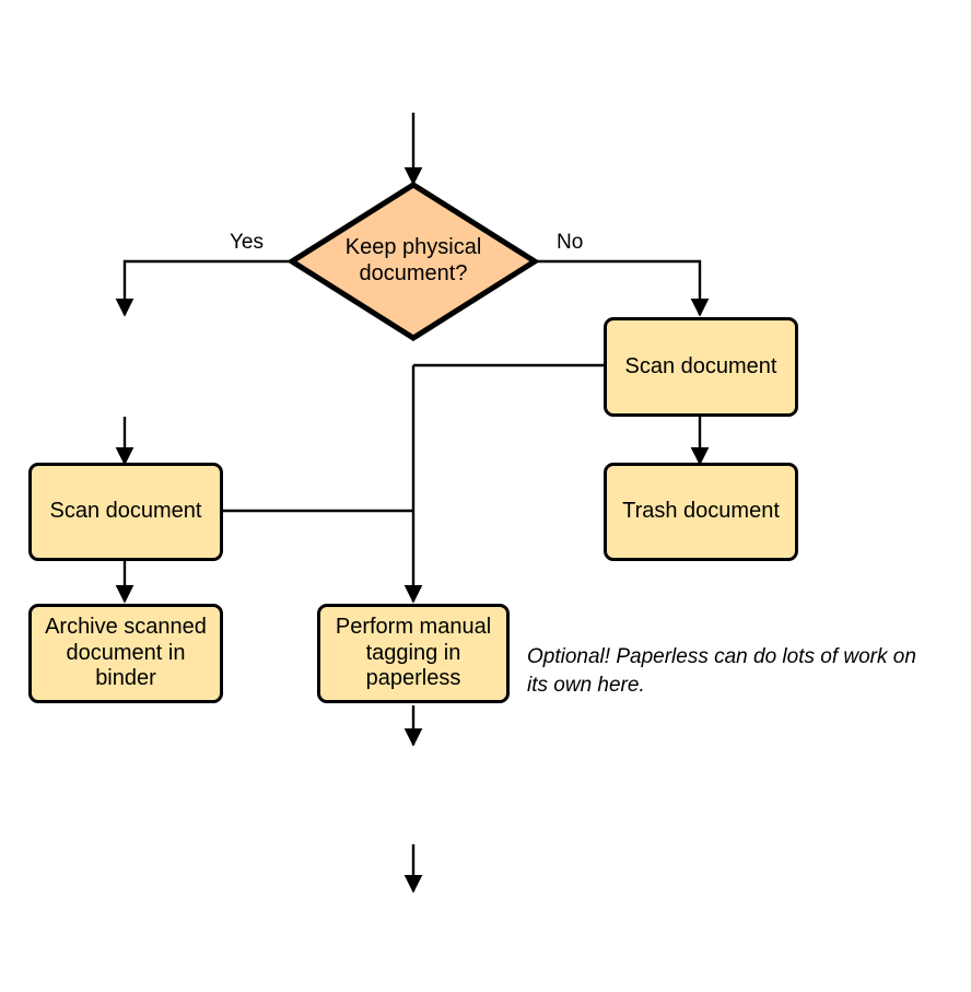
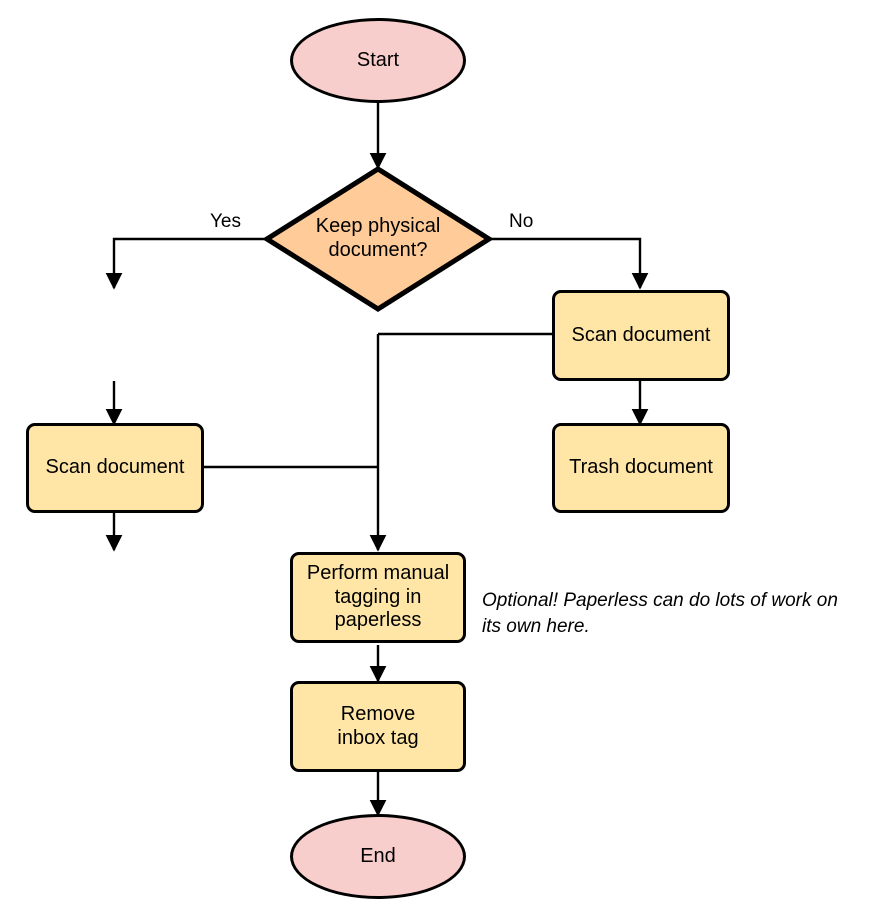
+ Start
  Keep physical
  document?
  Yes
  No
  Scan document
- Archive scanned
- document in
- binder
  Scan document
  Trash document
  Perform manual
  tagging in
  paperless
+ Remove
+ inbox tag
+ End
  Optional! Paperless can do lots of work on
  its own here.
